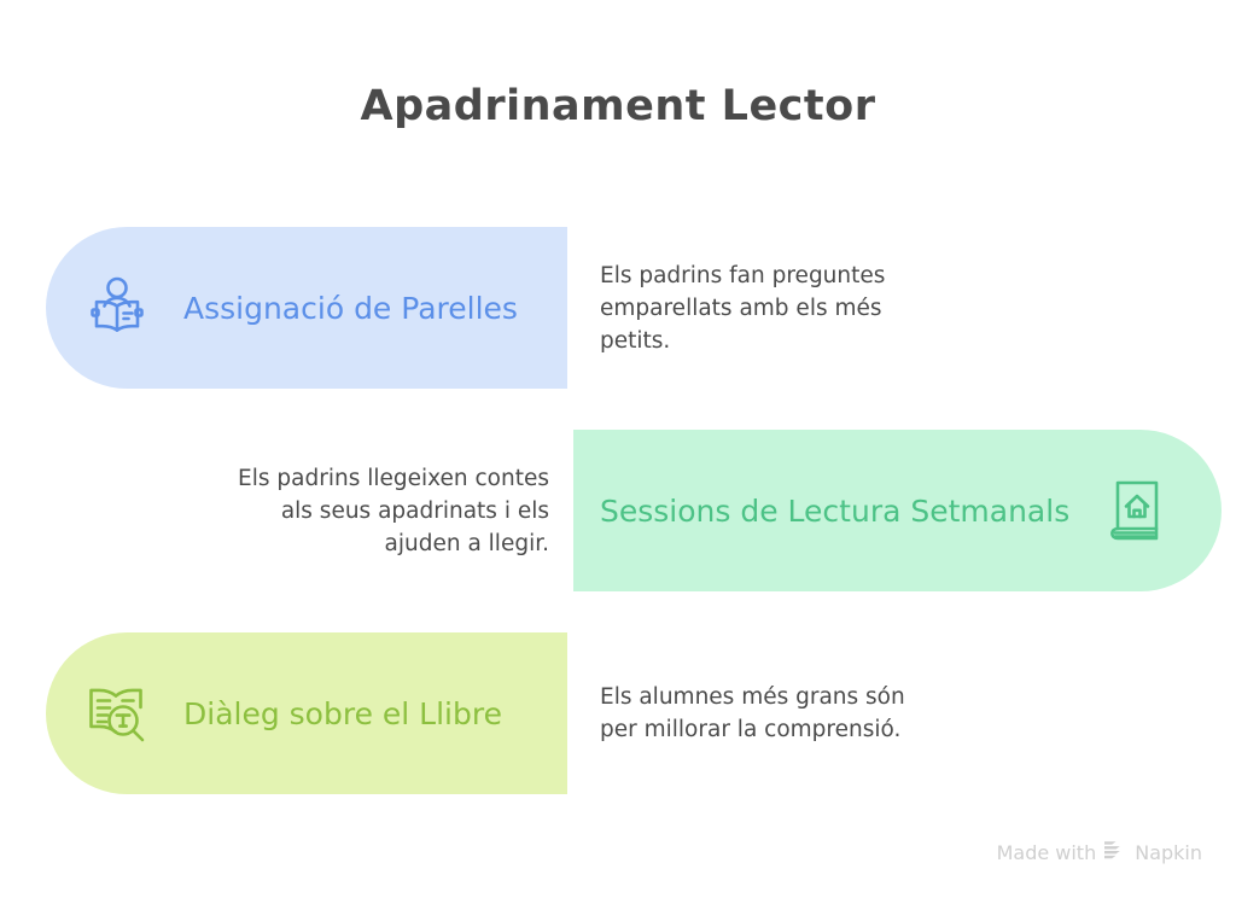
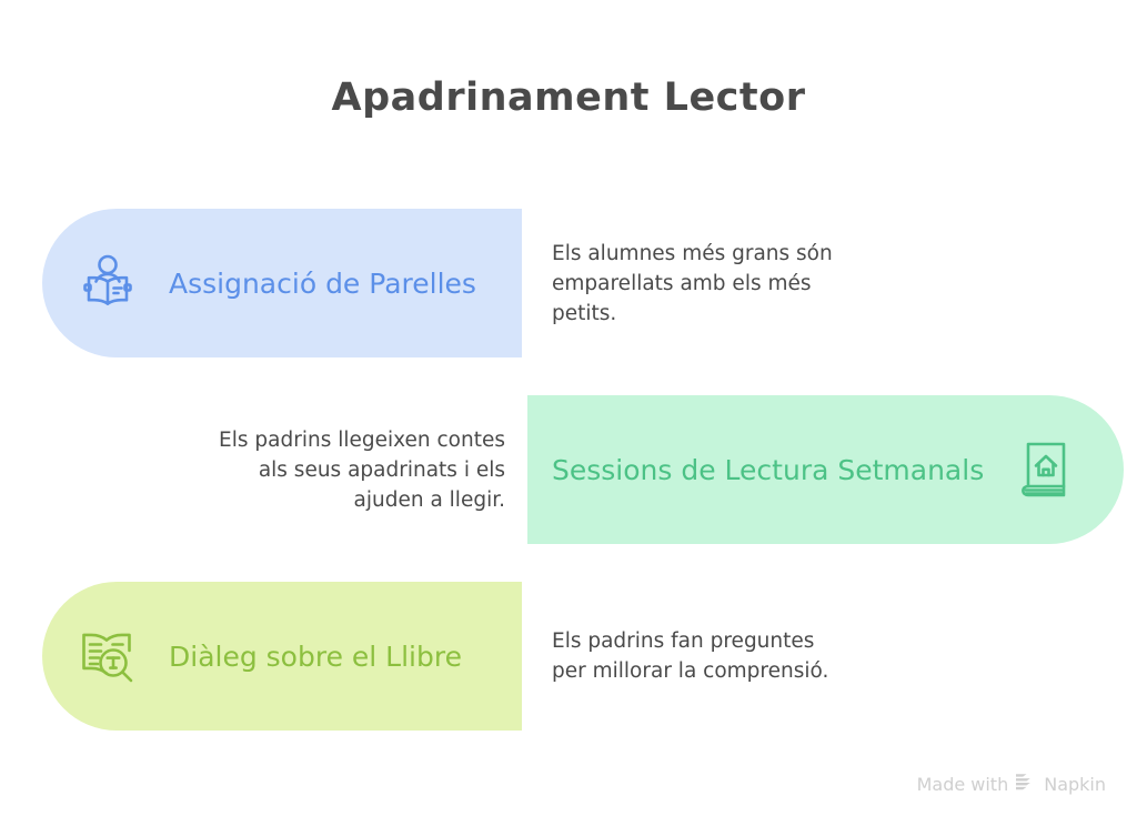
  Apadrinament Lector
  Assignació de Parelles
- Els padrins fan preguntes
+ Els alumnes més grans són
  emparellats amb els més
  petits.
  Els padrins llegeixen contes
  als seus apadrinats i els
  ajuden a llegir.
  Sessions de Lectura Setmanals
  Diàleg sobre el Llibre
- Els alumnes més grans són
+ Els padrins fan preguntes
  per millorar la comprensió.
  Made with
  Napkin
